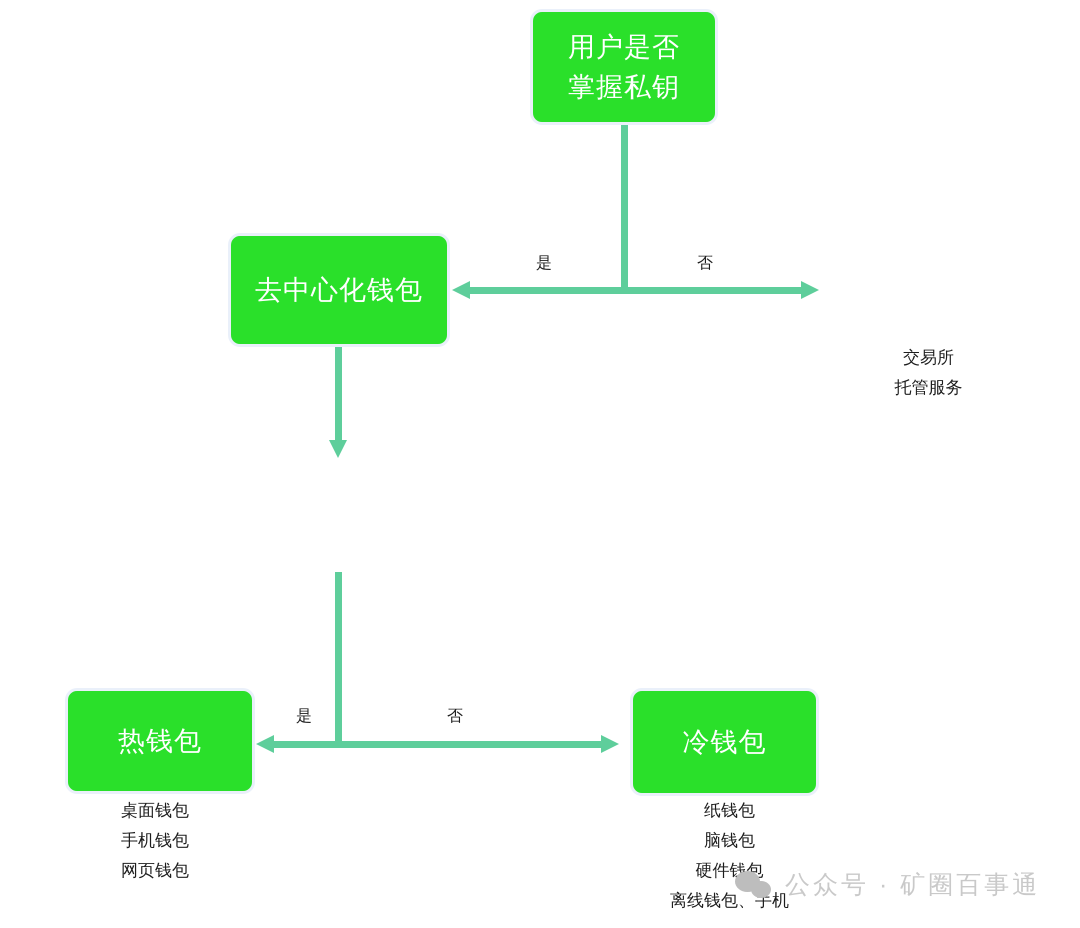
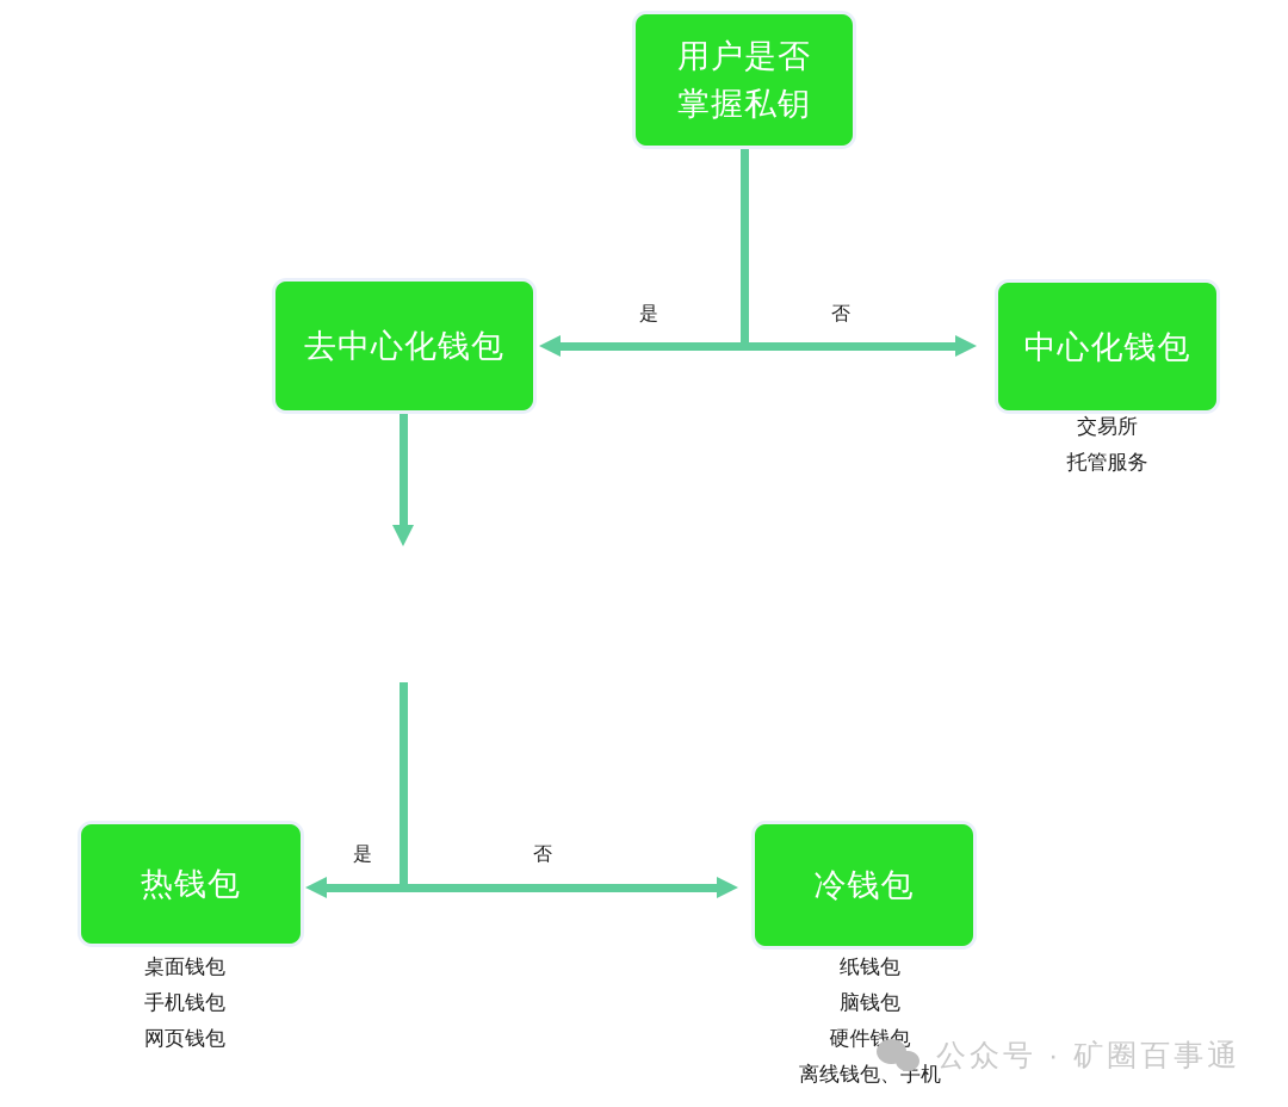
  是
  否
  是
  否
  用户是否
  掌握私钥
  去中心化钱包
+ 中心化钱包
  热钱包
  冷钱包
  交易所
  托管服务
  桌面钱包
  手机钱包
  网页钱包
  纸钱包
  脑钱包
  硬件钱包
  离线钱包、手机
  公众号 · 矿圈百事通
